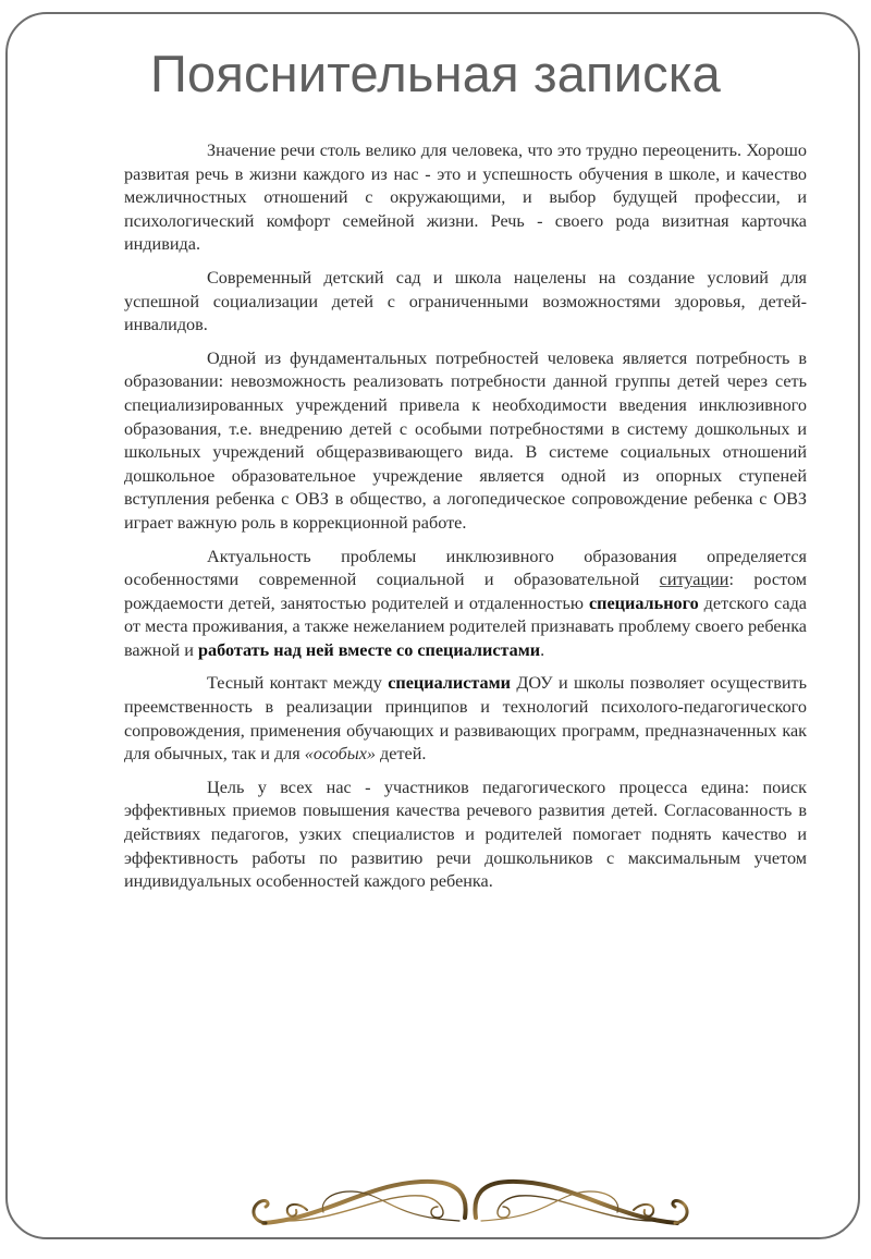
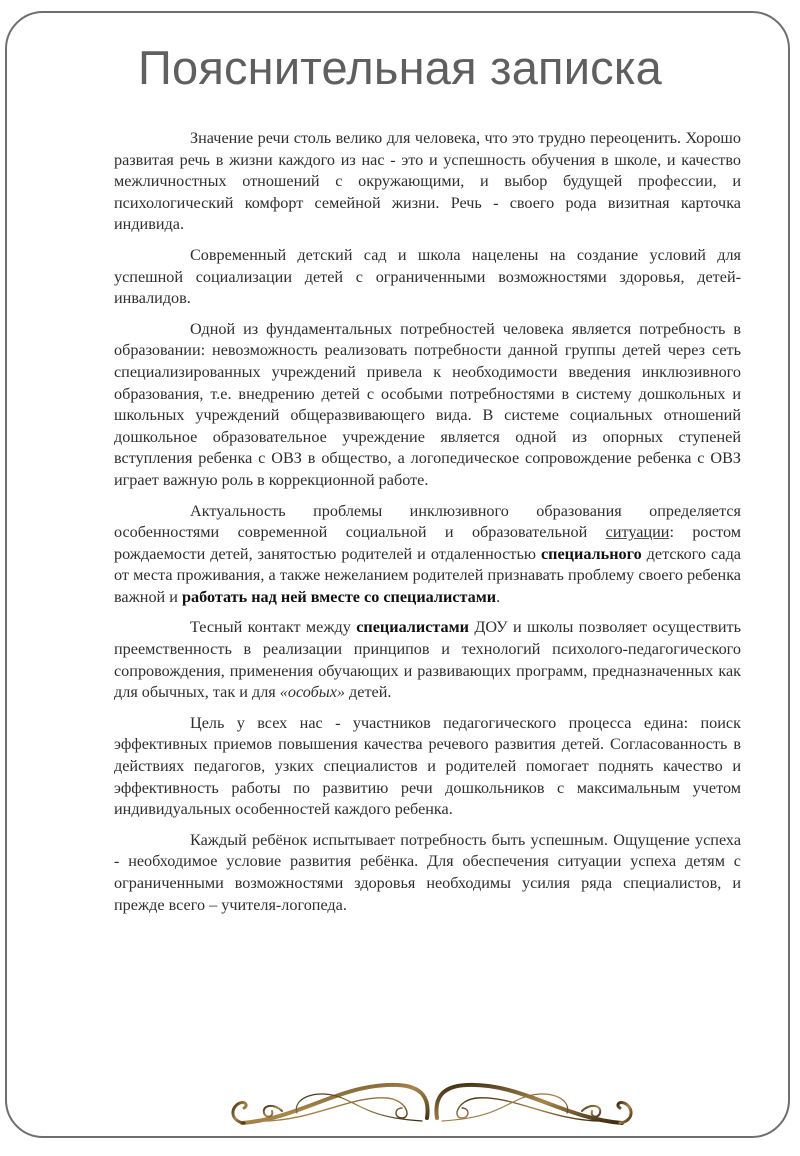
  Пояснительная записка
  Значение речи столь велико для человека, что это трудно переоценить. Хорошо развитая речь в жизни каждого из нас - это и успешность обучения в школе, и качество межличностных отношений с окружающими, и выбор будущей профессии, и психологический комфорт семейной жизни. Речь - своего рода визитная карточка индивида.
  Современный детский сад и школа нацелены на создание условий для успешной социализации детей с ограниченными возможностями здоровья, детей-инвалидов.
  Одной из фундаментальных потребностей человека является потребность в образовании: невозможность реализовать потребности данной группы детей через сеть специализированных учреждений привела к необходимости введения инклюзивного образования, т.е. внедрению детей с особыми потребностями в систему дошкольных и школьных учреждений общеразвивающего вида. В системе социальных отношений дошкольное образовательное учреждение является одной из опорных ступеней вступления ребенка с ОВЗ в общество, а логопедическое сопровождение ребенка с ОВЗ играет важную роль в коррекционной работе.
  Актуальность проблемы инклюзивного образования определяется особенностями современной социальной и образовательной ситуации: ростом рождаемости детей, занятостью родителей и отдаленностью специального детского сада от места проживания, а также нежеланием родителей признавать проблему своего ребенка важной и работать над ней вместе со специалистами.
  Тесный контакт между специалистами ДОУ и школы позволяет осуществить преемственность в реализации принципов и технологий психолого-педагогического сопровождения, применения обучающих и развивающих программ, предназначенных как для обычных, так и для «особых» детей.
  Цель у всех нас - участников педагогического процесса едина: поиск эффективных приемов повышения качества речевого развития детей. Согласованность в действиях педагогов, узких специалистов и родителей помогает поднять качество и эффективность работы по развитию речи дошкольников с максимальным учетом индивидуальных особенностей каждого ребенка.
+ Каждый ребёнок испытывает потребность быть успешным. Ощущение успеха - необходимое условие развития ребёнка. Для обеспечения ситуации успеха детям с ограниченными возможностями здоровья необходимы усилия ряда специалистов, и прежде всего – учителя-логопеда.
